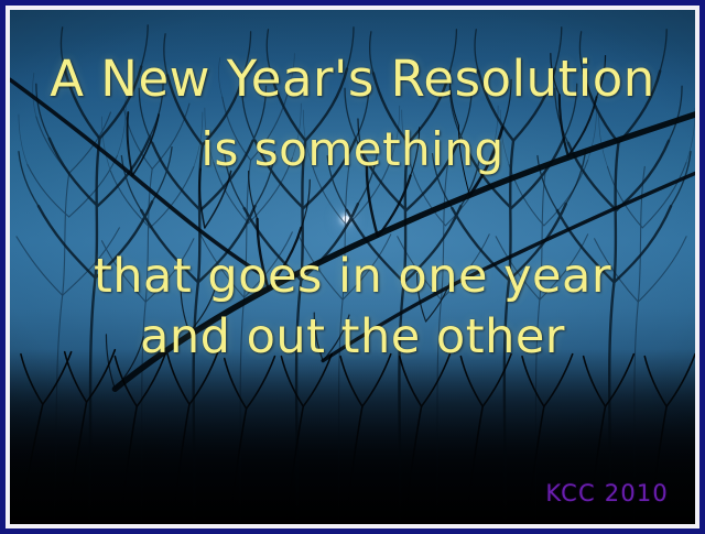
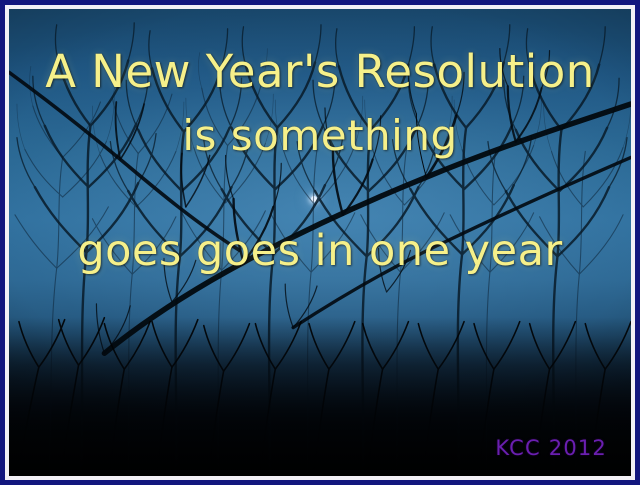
  A New Year's Resolution
  is something
- that goes in one year
+ goes goes in one year
- and out the other
- KCC 2010
+ KCC 2012
